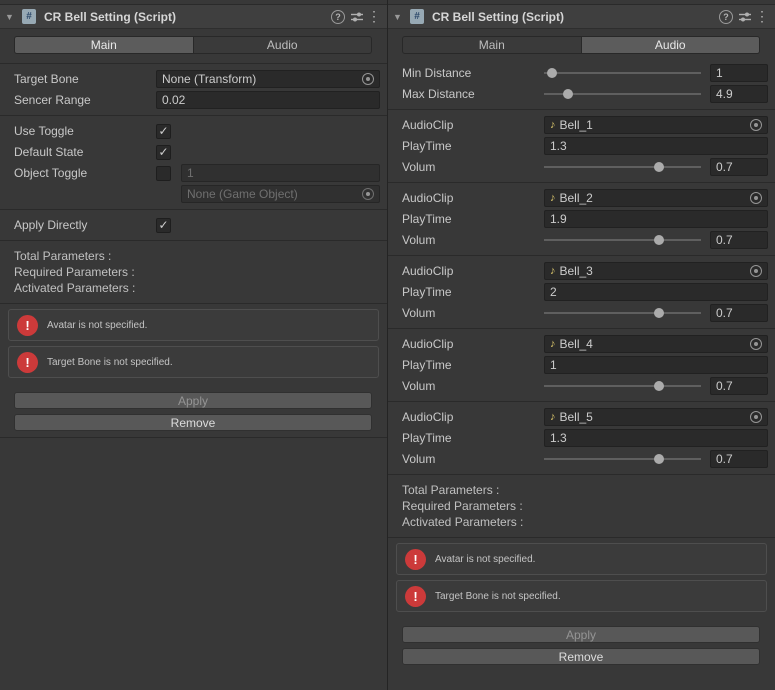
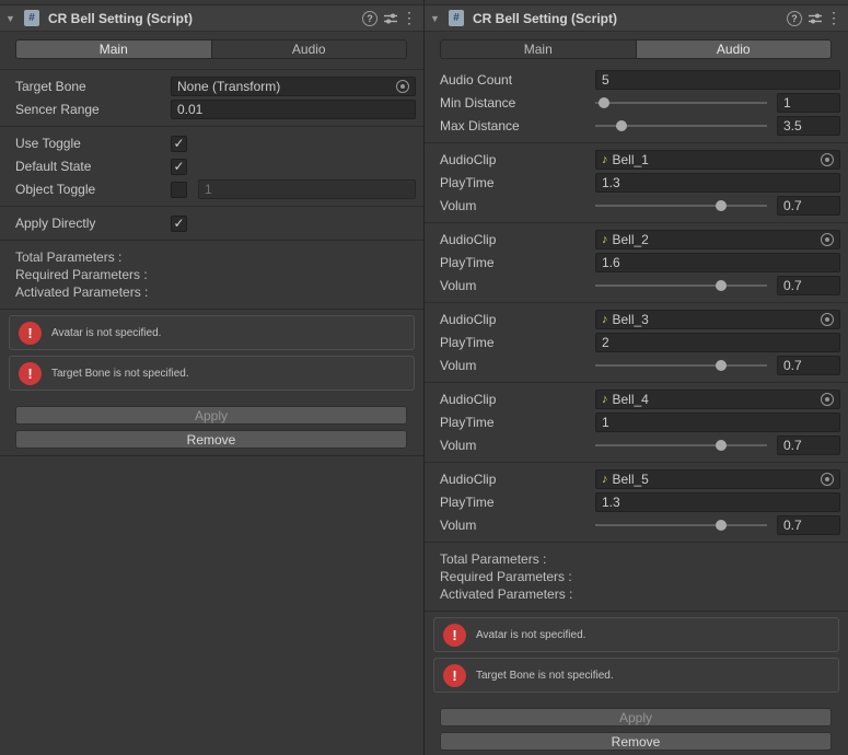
  ▼
  #
  CR Bell Setting (Script)
  ?
  ⋮
  Main
  Audio
  Target Bone
  None (Transform)
  Sencer Range
- 0.02
+ 0.01
  Use Toggle
  ✓
  Default State
  ✓
  Object Toggle
  1
- None (Game Object)
  Apply Directly
  ✓
  Total Parameters :
  Required Parameters :
  Activated Parameters :
  !
  Avatar is not specified.
  !
  Target Bone is not specified.
  Apply
  Remove
  ▼
  #
  CR Bell Setting (Script)
  ?
  ⋮
  Main
  Audio
+ Audio Count
+ 5
  Min Distance
  1
  Max Distance
- 4.9
+ 3.5
  AudioClip
  ♪
  Bell_1
  PlayTime
  1.3
  Volum
  0.7
  AudioClip
  ♪
  Bell_2
  PlayTime
- 1.9
+ 1.6
  Volum
  0.7
  AudioClip
  ♪
  Bell_3
  PlayTime
  2
  Volum
  0.7
  AudioClip
  ♪
  Bell_4
  PlayTime
  1
  Volum
  0.7
  AudioClip
  ♪
  Bell_5
  PlayTime
  1.3
  Volum
  0.7
  Total Parameters :
  Required Parameters :
  Activated Parameters :
  !
  Avatar is not specified.
  !
  Target Bone is not specified.
  Apply
  Remove
